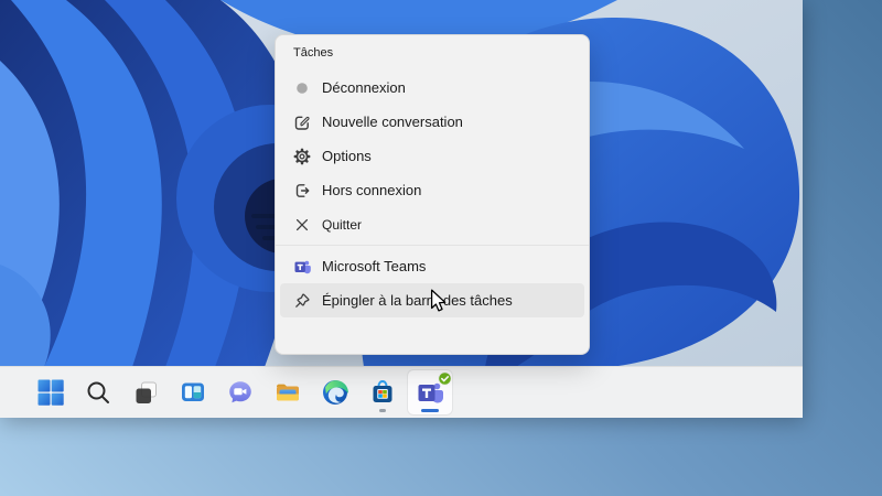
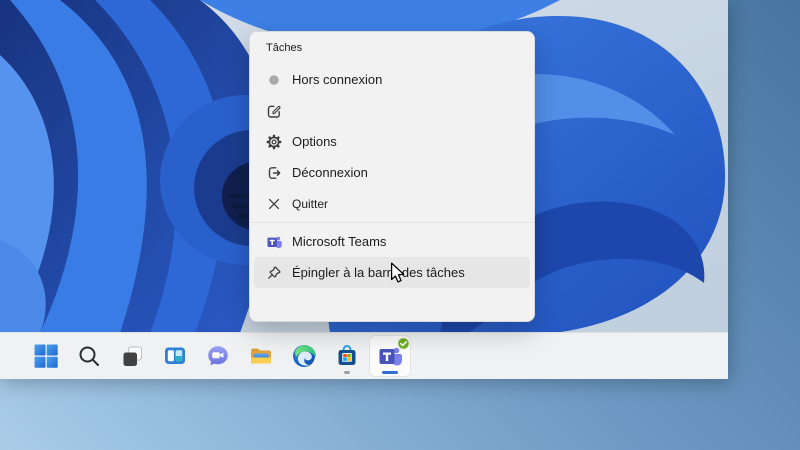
  Tâches
- Déconnexion
+ Hors connexion
- Nouvelle conversation
  Options
- Hors connexion
+ Déconnexion
  Quitter
  Microsoft Teams
  Épingler à la barr des tâches
